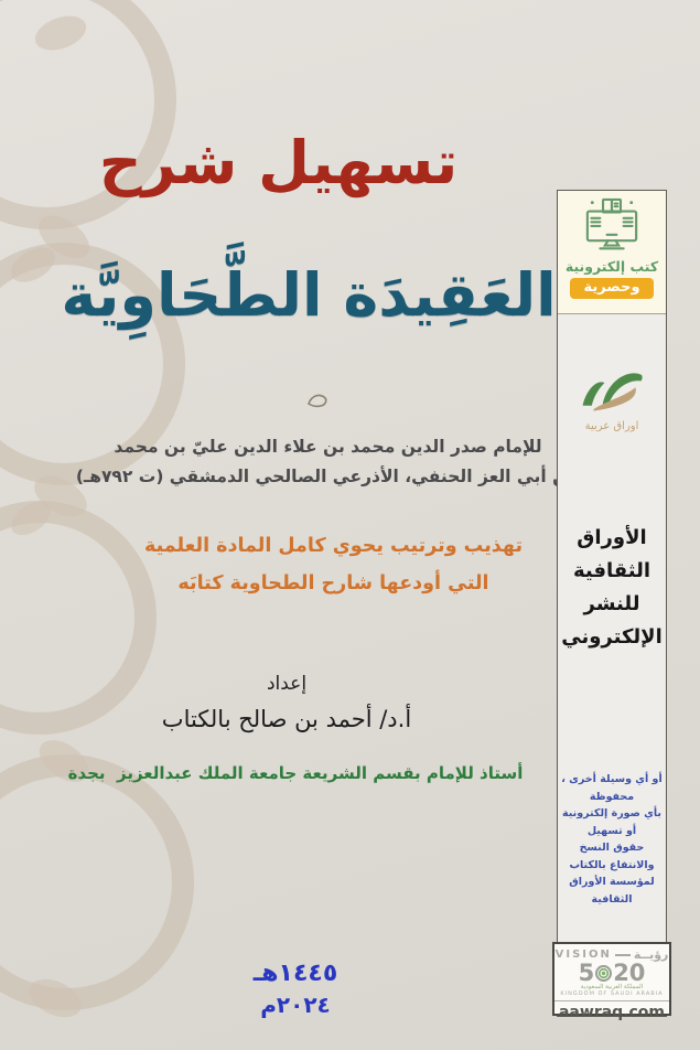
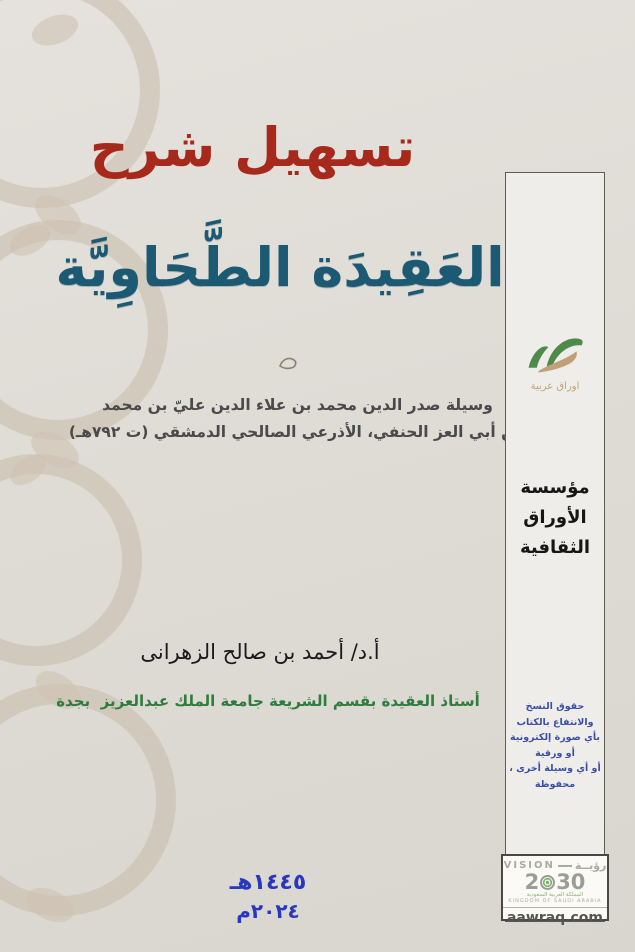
  تسهيل شرح
  العَقِيدَة الطَّحَاوِيَّة
- للإمام صدر الدين محمد بن علاء الدين عليّ بن محمد
+ وسيلة صدر الدين محمد بن علاء الدين عليّ بن محمد
  أبي العز الحنفي، الأذرعي الصالحي الدمشقي (ت ٧٩٢هـ)
- تهذيب وترتيب يحوي كامل المادة العلمية
- التي أودعها شارح الطحاوية كتابَه
- إعداد
- أ.د/ أحمد بن صالح بالكتاب
+ أ.د/ أحمد بن صالح الزهرانى
- أستاذ للإمام بقسم الشريعة جامعة الملك عبدالعزيز بجدة
+ أستاذ العقيدة بقسم الشريعة جامعة الملك عبدالعزيز بجدة
  ١٤٤٥هـ
  ٢٠٢٤م
- كتب إلكترونية
- وحصرية
  اوراق عربية
+ مؤسسة
  الأوراق
  الثقافية
- للنشر
- الإلكتروني
- أو أي وسيلة أخرى ، محفوظة
+ حقوق النسخ والانتفاع بالكتاب
- بأي صورة إلكترونية أو تسهيل
+ بأي صورة إلكترونية أو ورقية
- حقوق النسخ والانتفاع بالكتاب
+ أو أي وسيلة أخرى ، محفوظة
- لمؤسسة الأوراق الثقافية
  VISION
  رؤيــة
- 5
+ 2
- 20
+ 30
  aawraq.com
